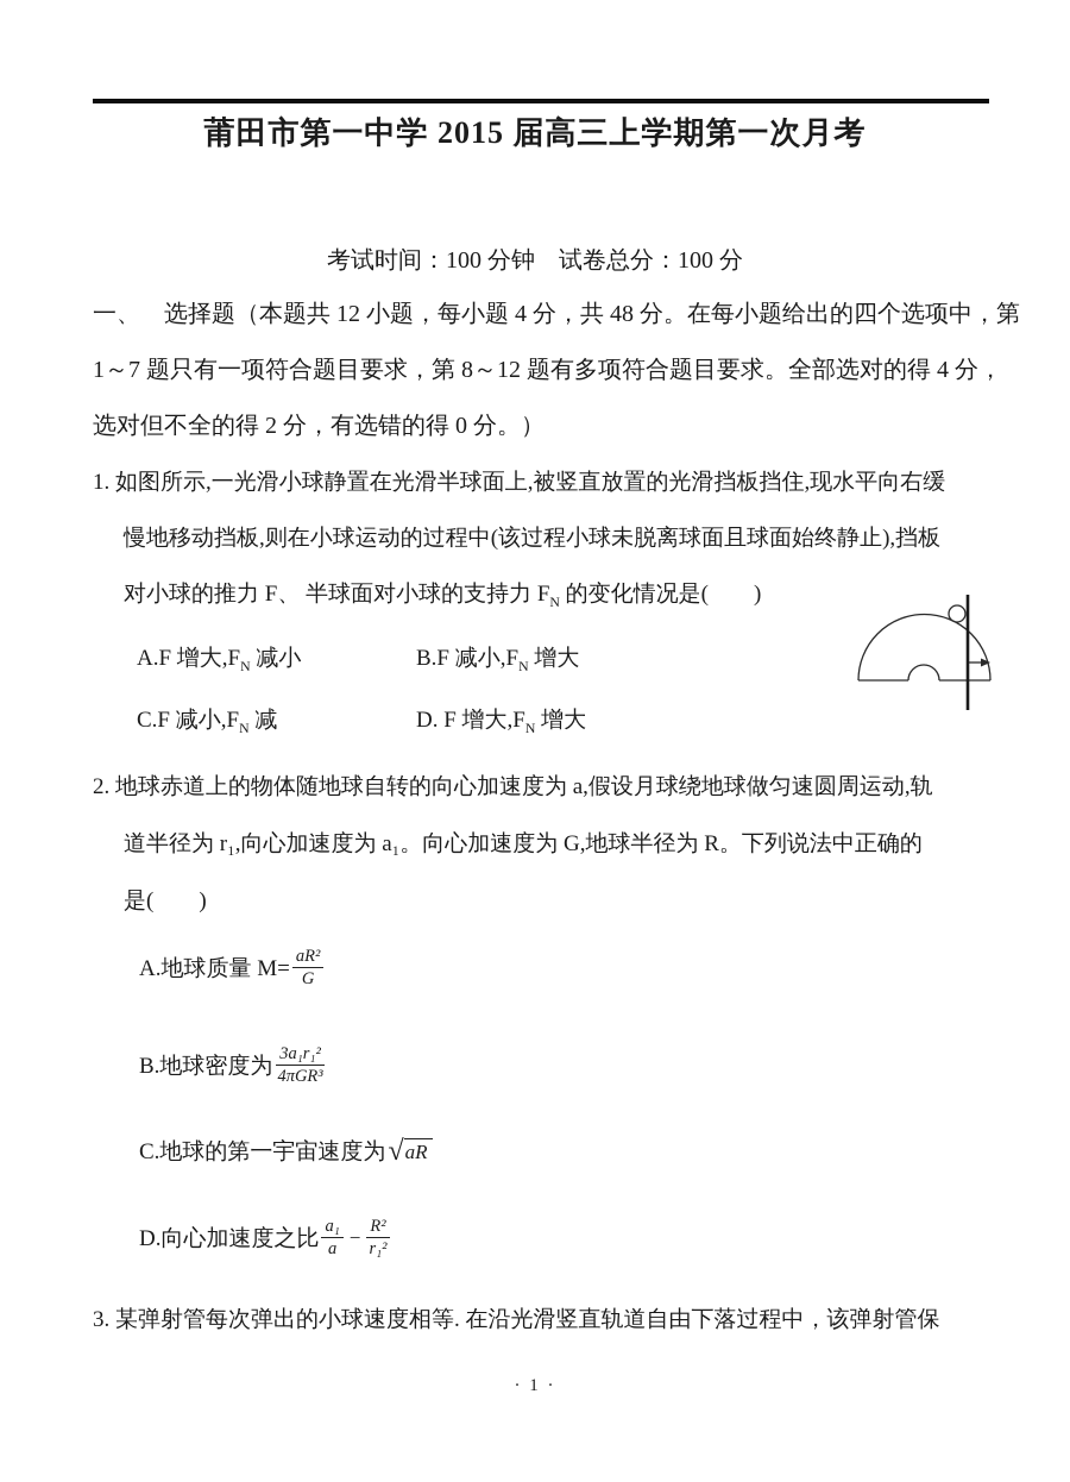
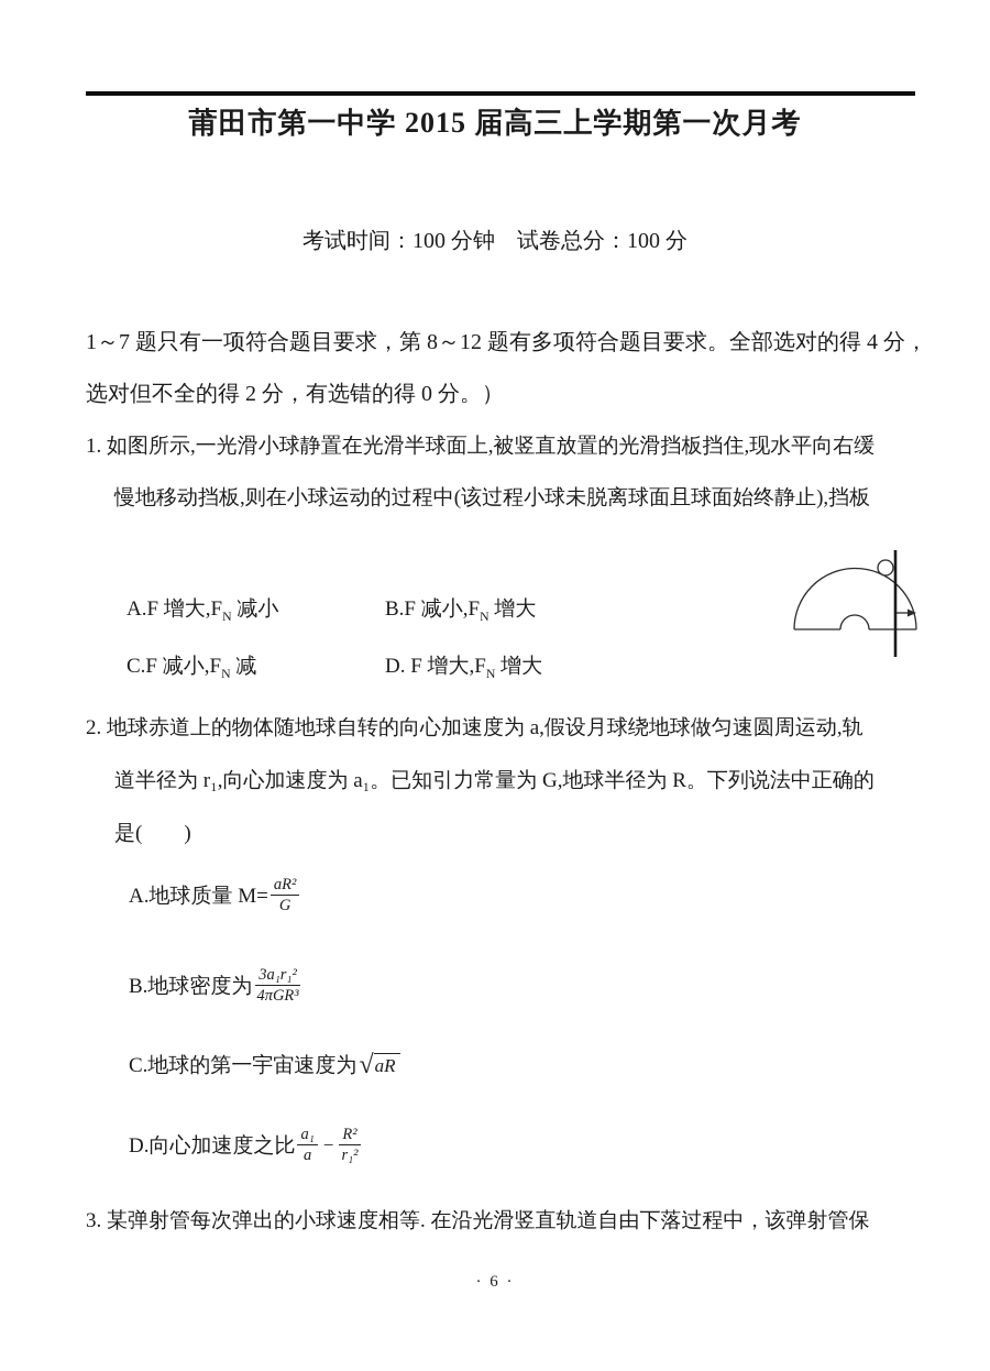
  莆田市第一中学 2015 届高三上学期第一次月考
  考试时间：100 分钟 试卷总分：100 分
- 一、 选择题（本题共 12 小题，每小题 4 分，共 48 分。在每小题给出的四个选项中，第
  1～7 题只有一项符合题目要求，第 8～12 题有多项符合题目要求。全部选对的得 4 分，
  选对但不全的得 2 分，有选错的得 0 分。）
  1. 如图所示,一光滑小球静置在光滑半球面上,被竖直放置的光滑挡板挡住,现水平向右缓
  慢地移动挡板,则在小球运动的过程中(该过程小球未脱离球面且球面始终静止),挡板
- 对小球的推力 F、 半球面对小球的支持力 FN 的变化情况是( )
  A.F 增大,FN 减小
  B.F 减小,FN 增大
  C.F 减小,FN 减
  D. F 增大,FN 增大
  2. 地球赤道上的物体随地球自转的向心加速度为 a,假设月球绕地球做匀速圆周运动,轨
- 道半径为 r₁,向心加速度为 a₁。向心加速度为 G,地球半径为 R。下列说法中正确的
+ 道半径为 r₁,向心加速度为 a₁。已知引力常量为 G,地球半径为 R。下列说法中正确的
  是( )
  A.地球质量 M=
  aR²
  G
  B.地球密度为
  3a₁r₁²
  4πGR³
  C.地球的第一宇宙速度为
  √
  aR
  D.向心加速度之比
  a₁
  a
  −
  R²
  r₁²
  3. 某弹射管每次弹出的小球速度相等. 在沿光滑竖直轨道自由下落过程中，该弹射管保
- · 1 ·
+ · 6 ·
